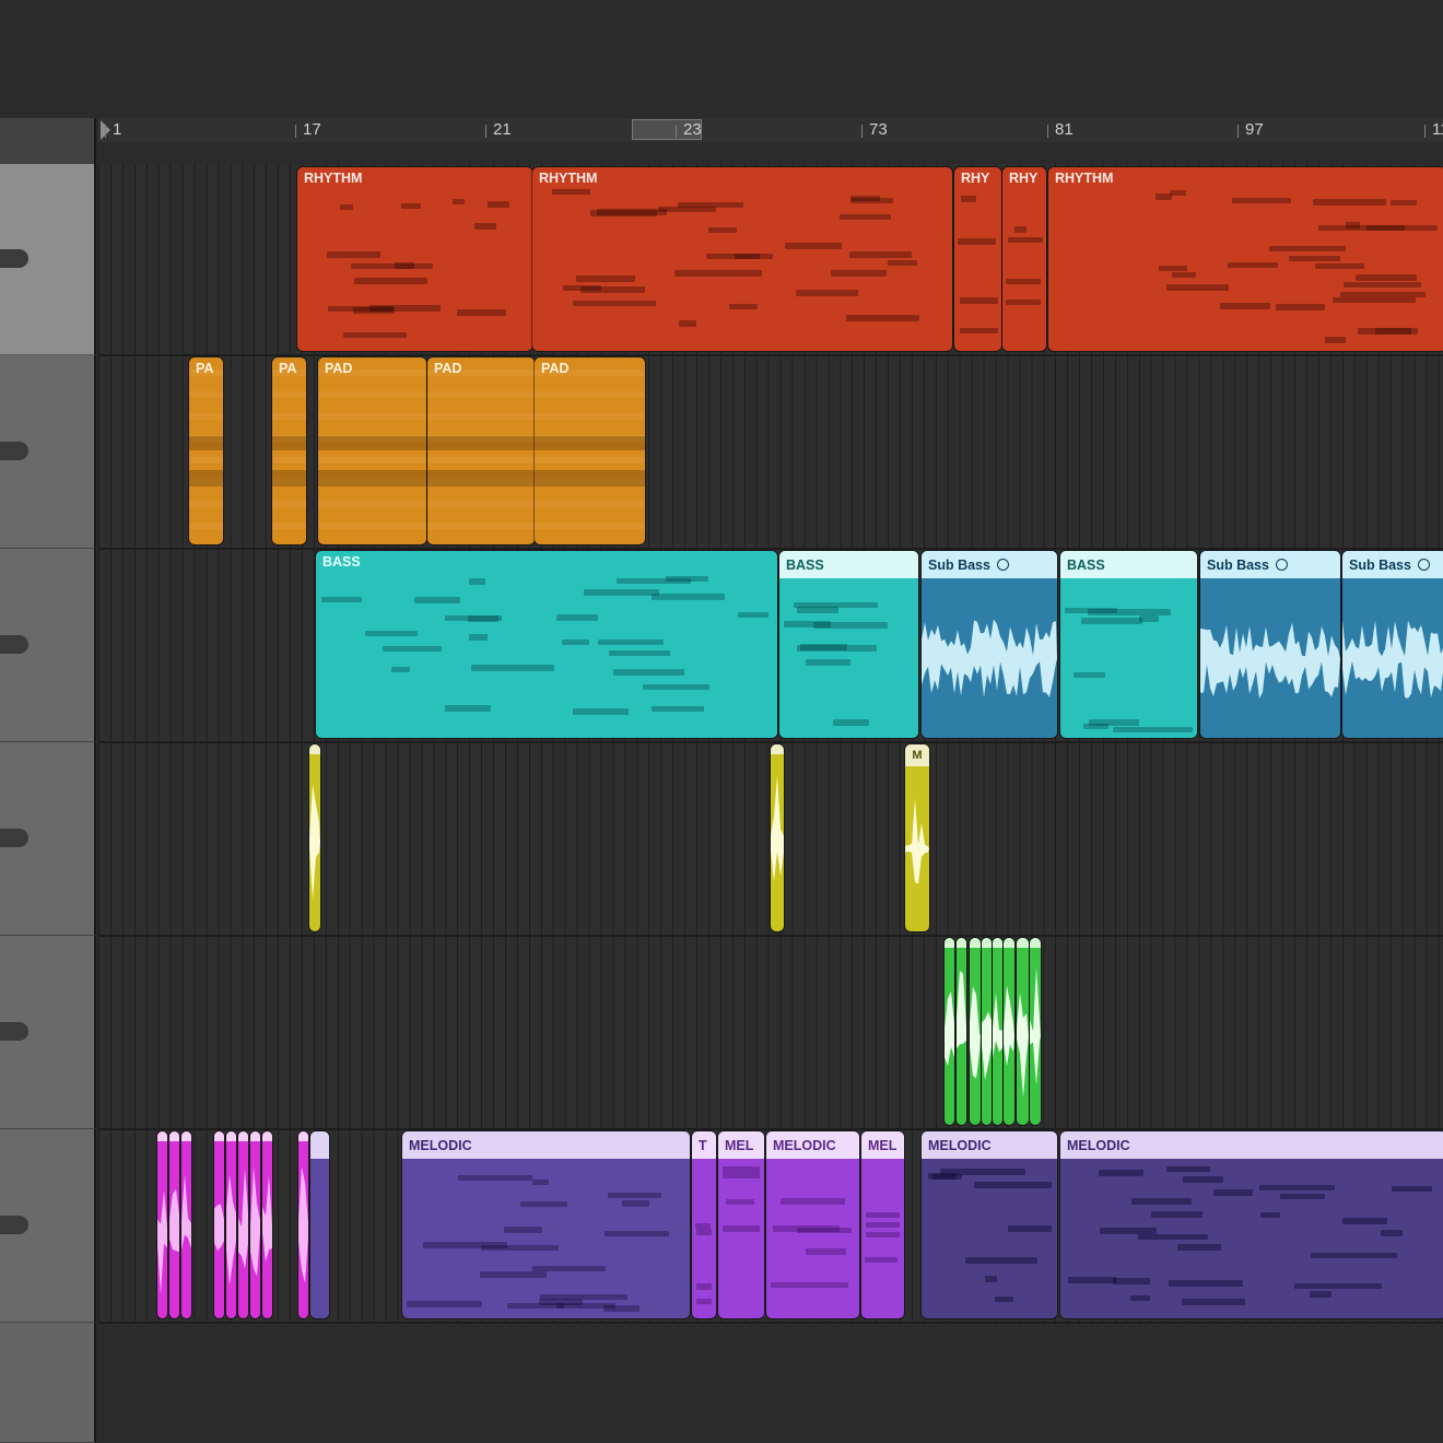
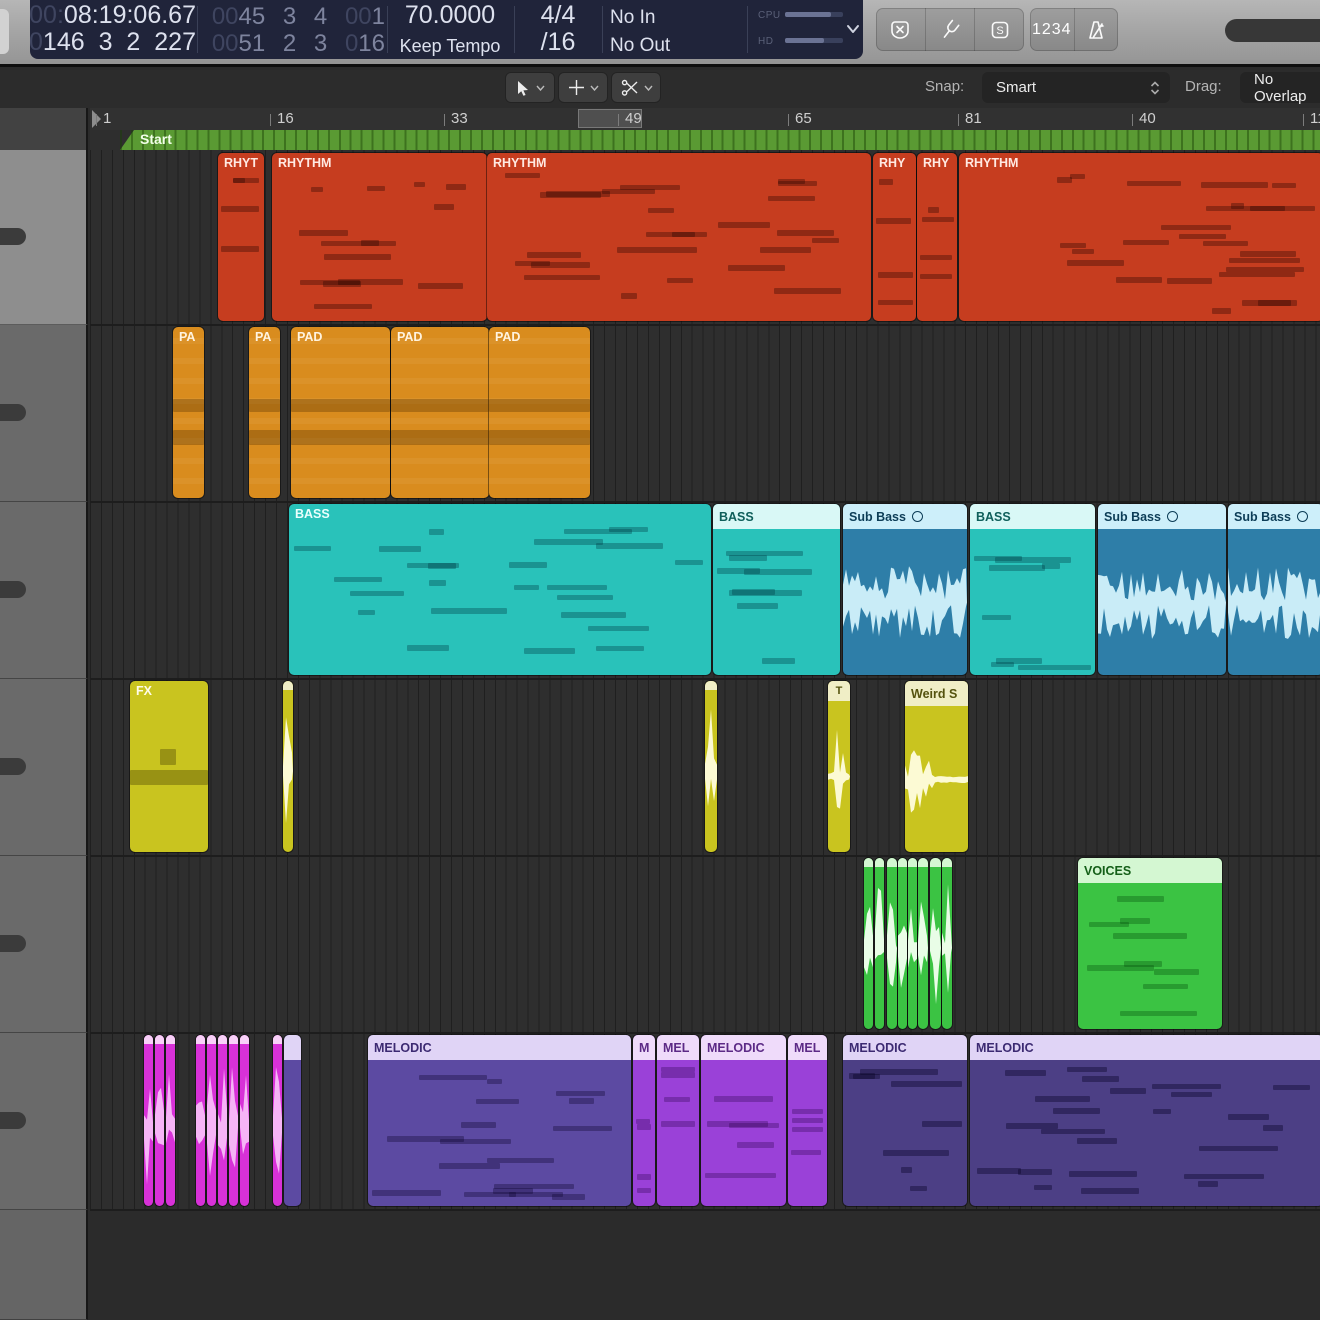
+ 00:08:19:06.67
+ 0146 3 2 227
+ 0045 3 4 001
+ 0051 2 3 016
+ 70.0000
+ Keep Tempo
+ 4/4
+ /16
+ No In
+ No Out
+ CPU
+ HD
+ S
+ 1234
+ Snap:
+ Smart
+ Drag:
+ No Overlap
  1
- 17
+ 16
- 21
+ 33
- 23
+ 49
- 73
+ 65
  81
- 97
+ 40
+ Start
+ RHYT
  RHYTHM
  RHYTHM
  RHY
  RHY
  RHYTHM
  PA
  PA
  PAD
  PAD
  PAD
  BASS
  BASS
  Sub Bass
  BASS
  Sub Bass
  Sub Bass
+ FX
- M
+ T
+ Weird S
+ VOICES
  MELODIC
- T
+ M
  MEL
  MELODIC
  MEL
  MELODIC
  MELODIC
